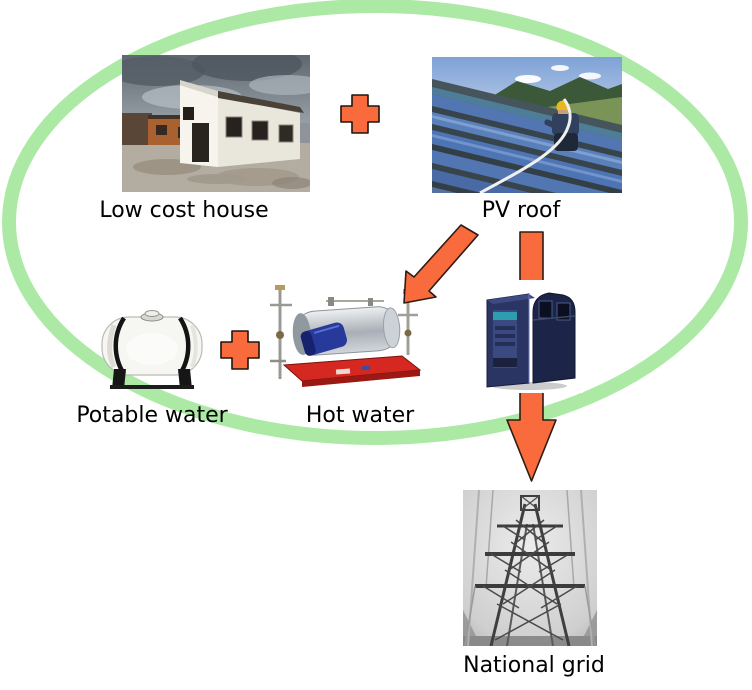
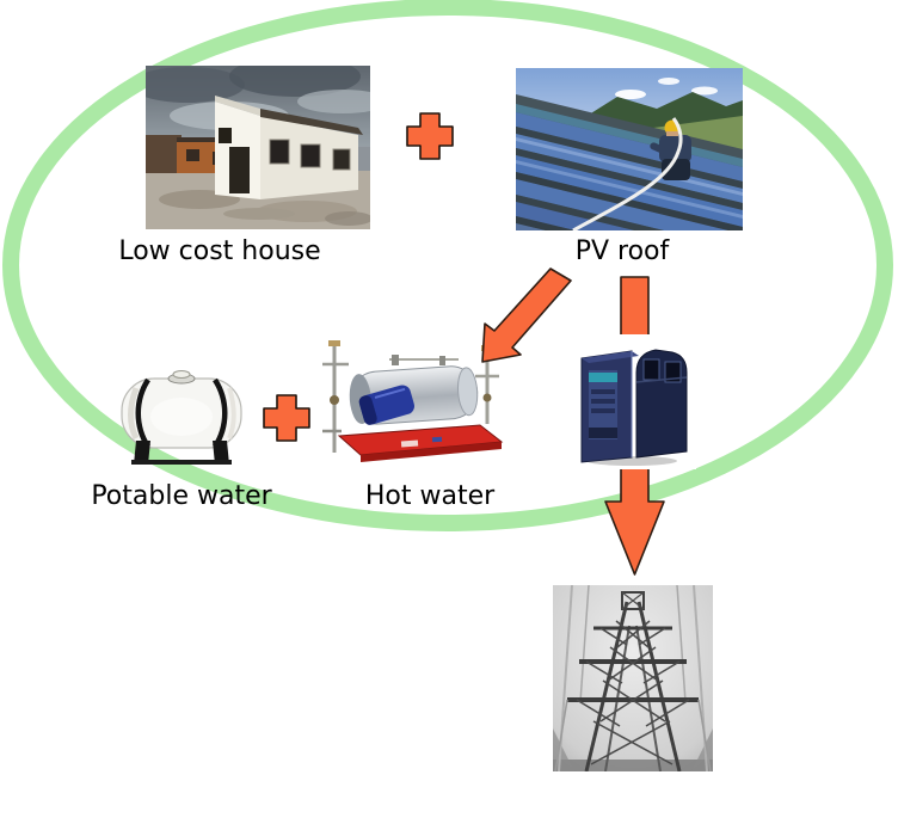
  Low cost house
  PV roof
  Potable water
  Hot water
- National grid
